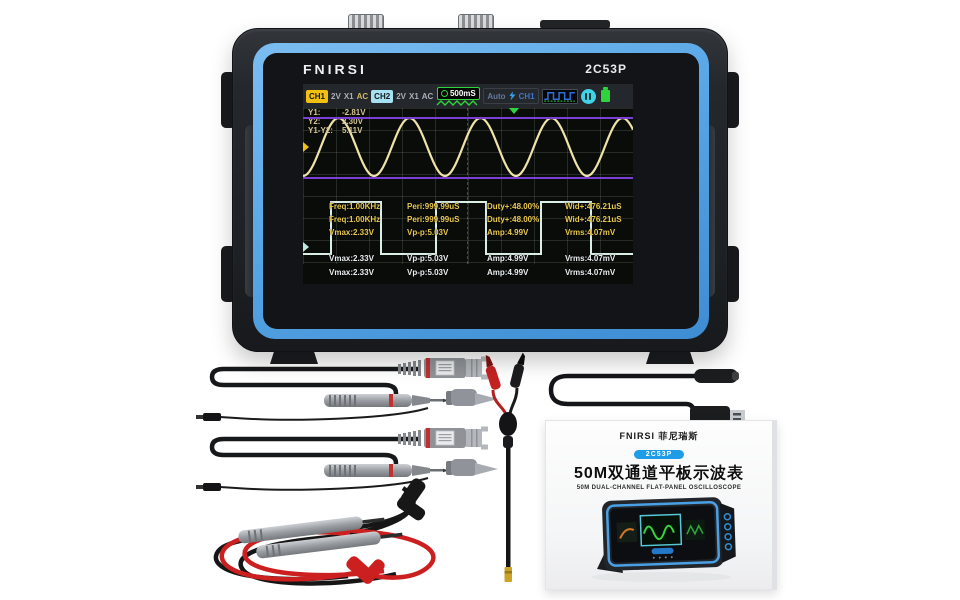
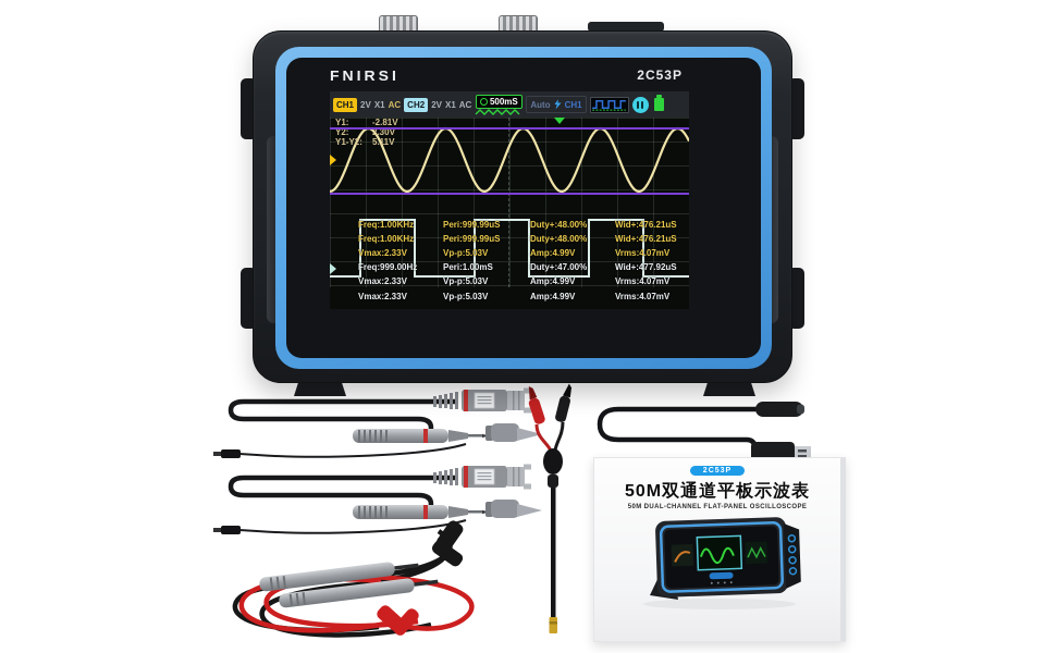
  FNIRSI
  2C53P
  CH1
  2V
  X1
  AC
  CH2
  2V
  X1
  AC
  500mS
  Auto
  CH1
  Y1: -2.81V
  Y2: 2.30V
  Y1-Y2: 5.11V
  Freq:1.00KHz
  Peri:999.99uS
  Duty+:48.00%
  Wid+:476.21uS
  Freq:1.00KHz
  Peri:999.99uS
  Duty+:48.00%
  Wid+:476.21uS
  Vmax:2.33V
  Vp-p:5.03V
  Amp:4.99V
  Vrms:4.07mV
+ Freq:999.00Hz
+ Peri:1.00mS
+ Duty+:47.00%
+ Wid+:477.92uS
  Vmax:2.33V
  Vp-p:5.03V
  Amp:4.99V
  Vrms:4.07mV
  Vmax:2.33V
  Vp-p:5.03V
  Amp:4.99V
  Vrms:4.07mV
- FNIRSI 菲尼瑞斯
  50M双通道平板示波表
